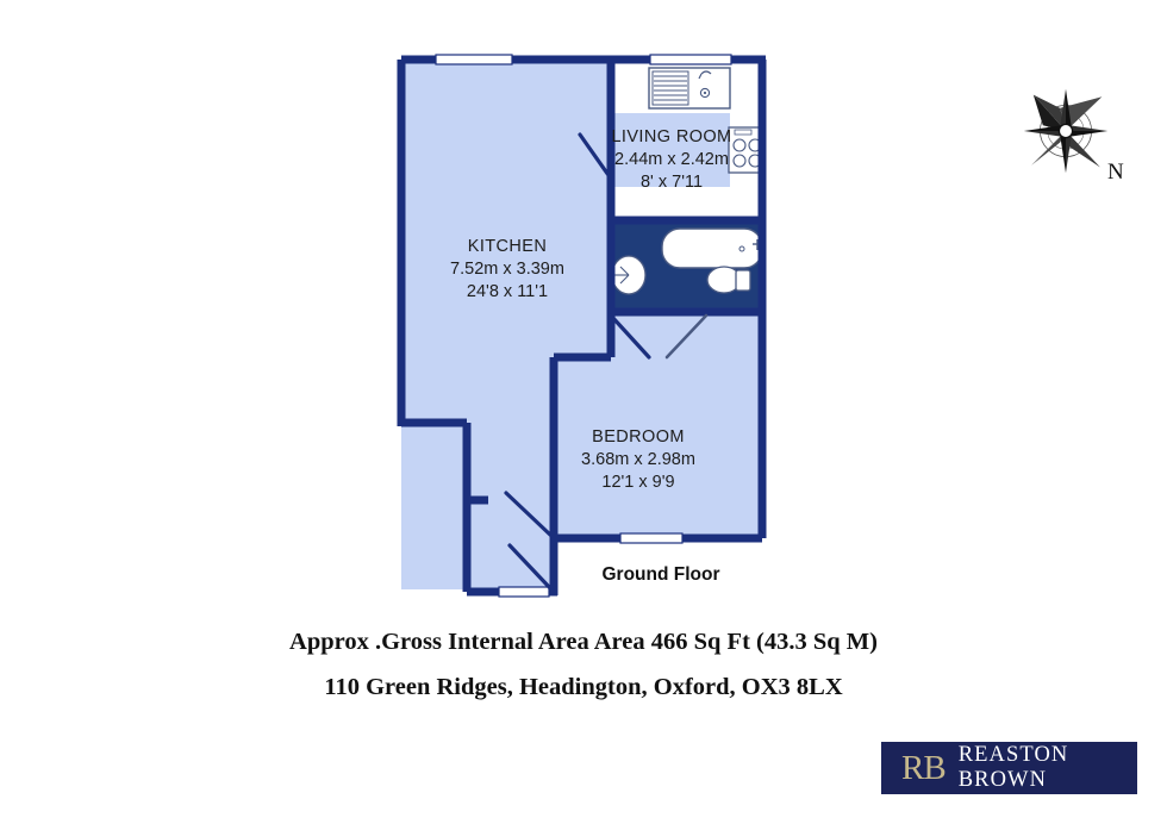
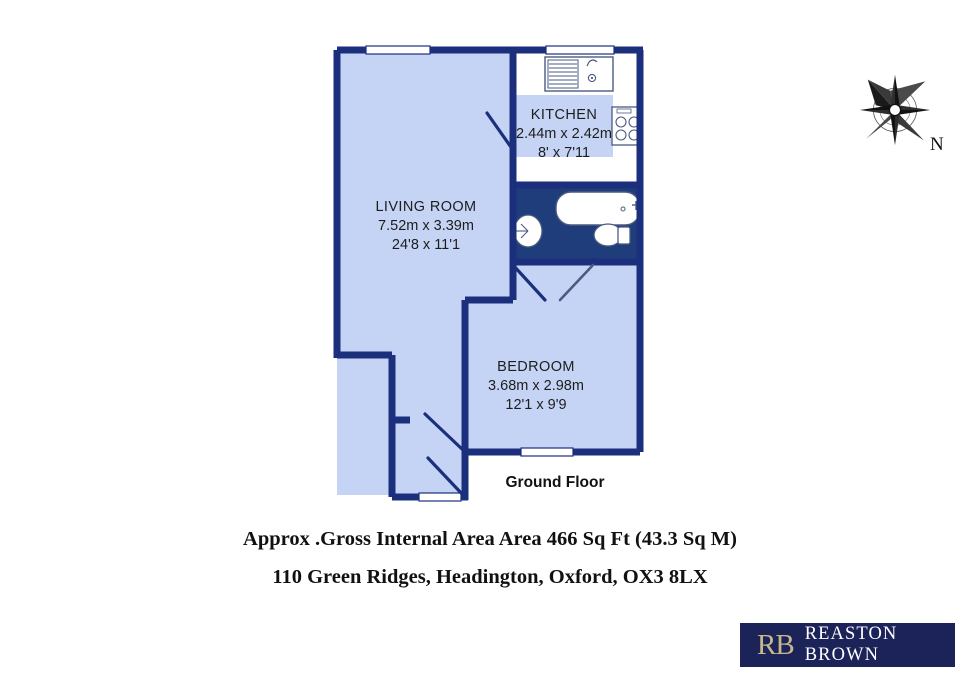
  N
- KITCHEN
+ LIVING ROOM
  7.52m x 3.39m
  24'8 x 11'1
- LIVING ROOM
+ KITCHEN
  2.44m x 2.42m
  8' x 7'11
  BEDROOM
  3.68m x 2.98m
  12'1 x 9'9
  Ground Floor
  Approx .Gross Internal Area Area 466 Sq Ft (43.3 Sq M)
  110 Green Ridges, Headington, Oxford, OX3 8LX
  RB
  REASTON BROWN
